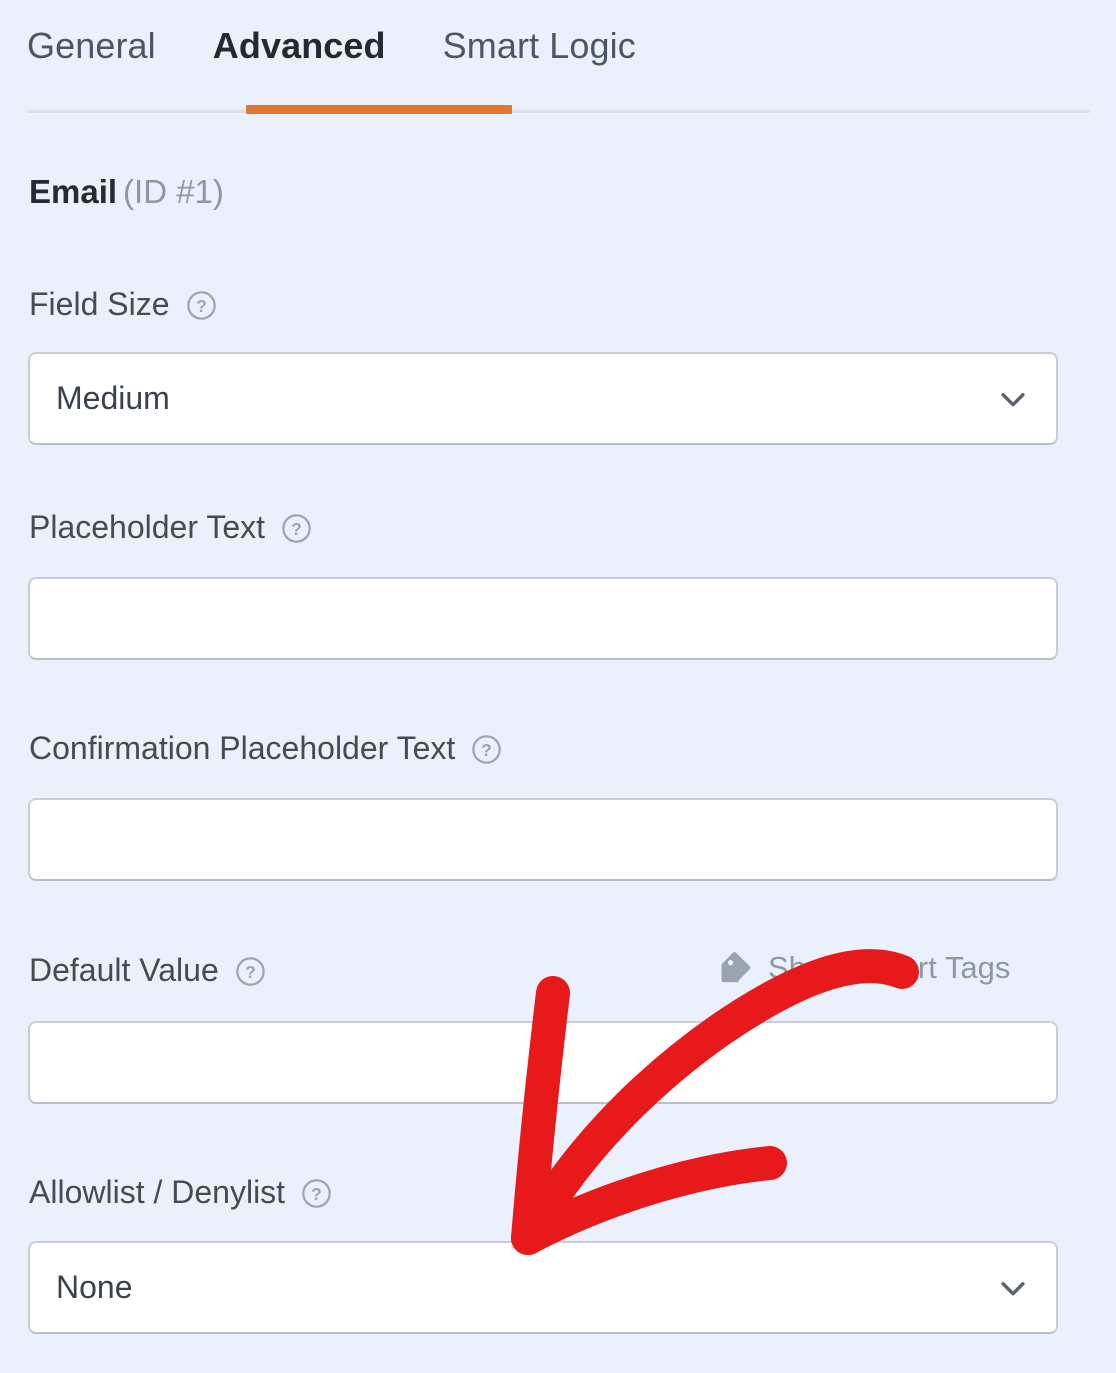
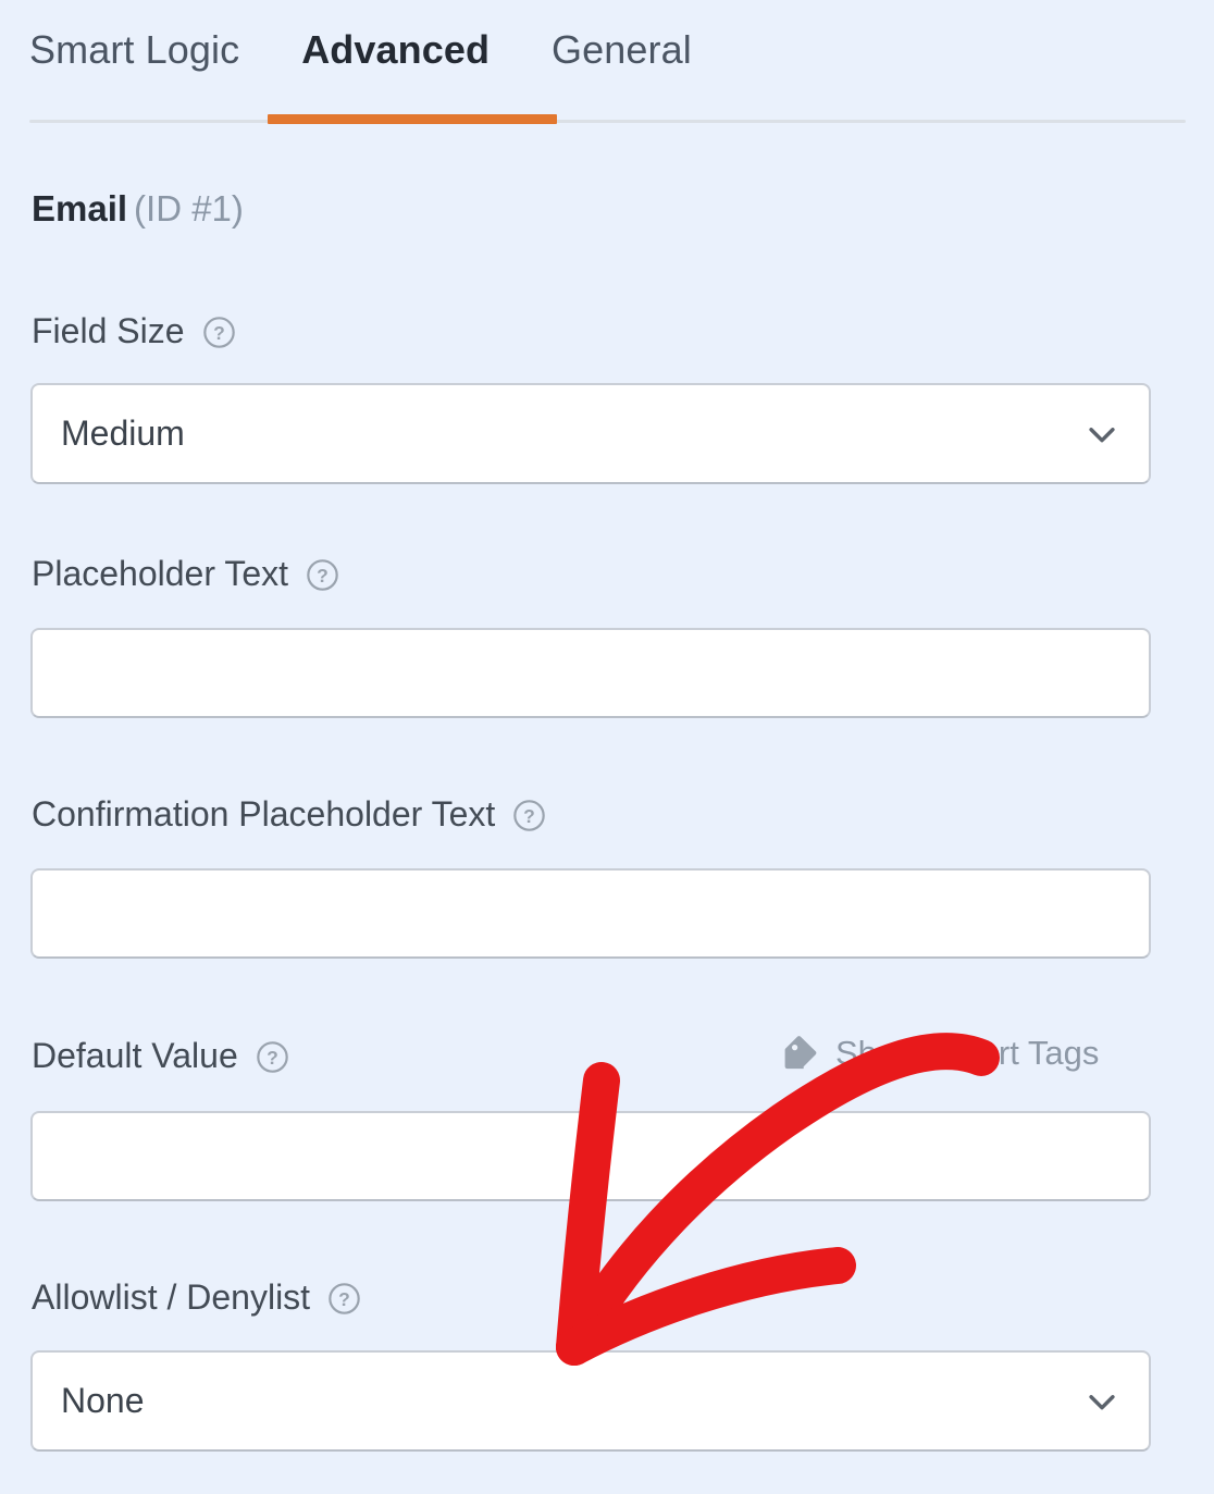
- General
+ Smart Logic
  Advanced
- Smart Logic
+ General
  Email (ID #1)
  Field Size
  ?
  Medium
  Placeholder Text
  ?
  Confirmation Placeholder Text
  ?
  Default Value
  ?
  Allowlist / Denylist
  ?
  None
